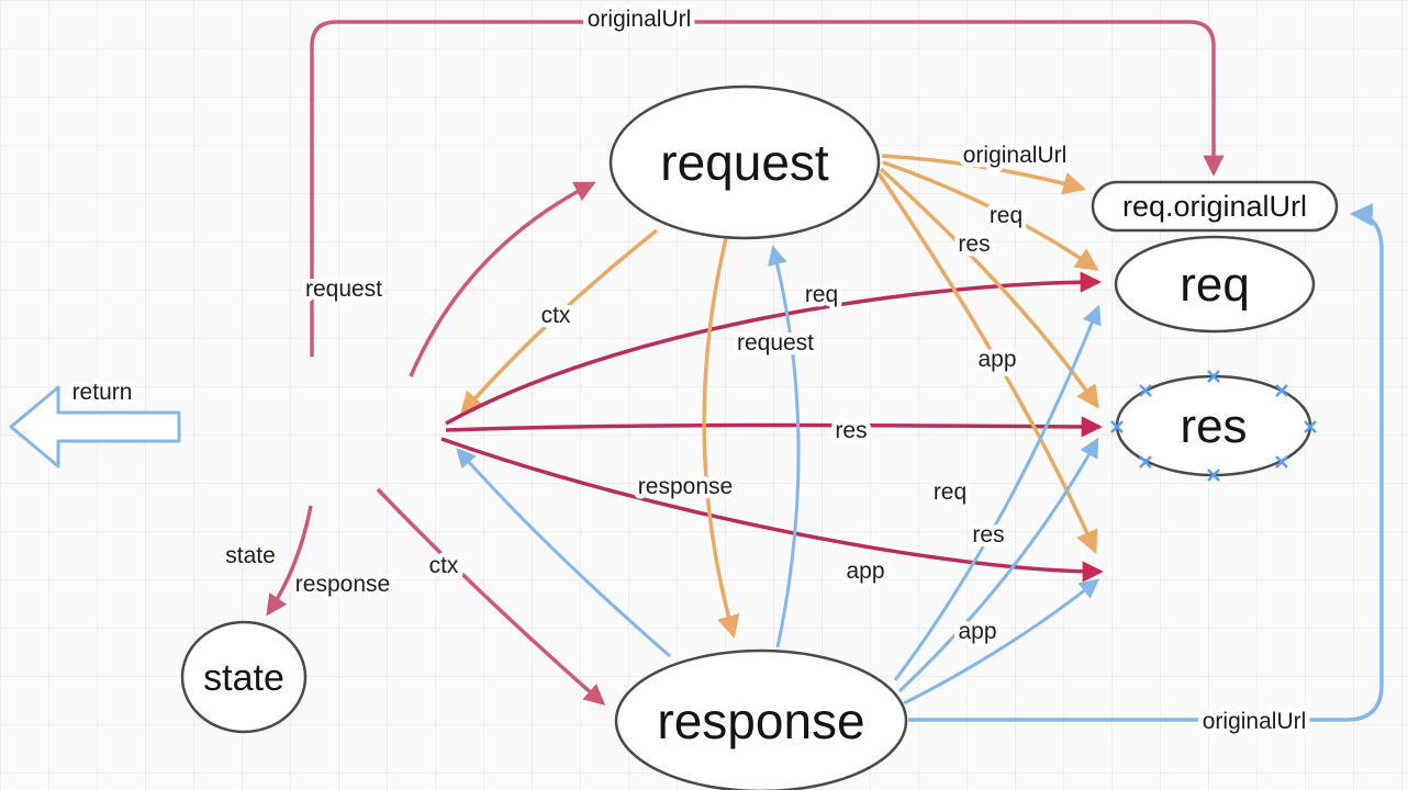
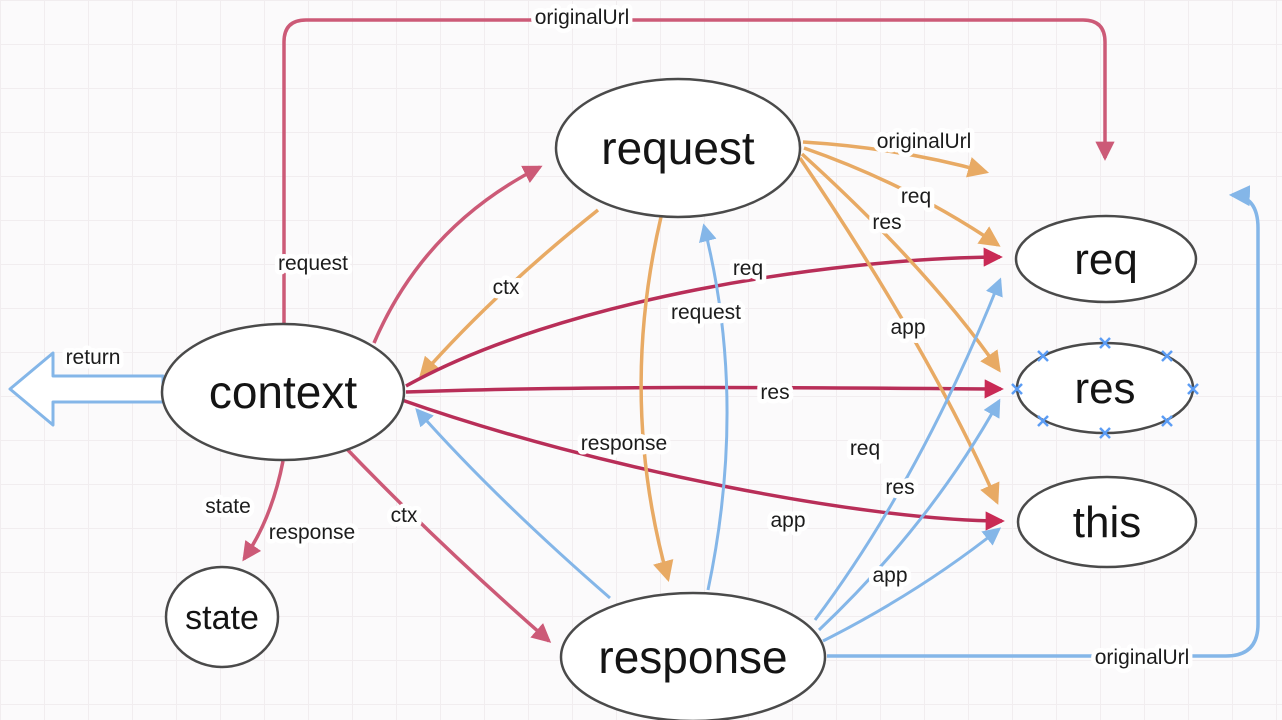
  request
+ context
  state
  response
- req.originalUrl
  req
  res
+ this
  originalUrl
  request
  ctx
  originalUrl
  req
  res
  app
  req
  request
  return
  res
  response
  req
  res
  state
  ctx
  response
  app
  app
  originalUrl
